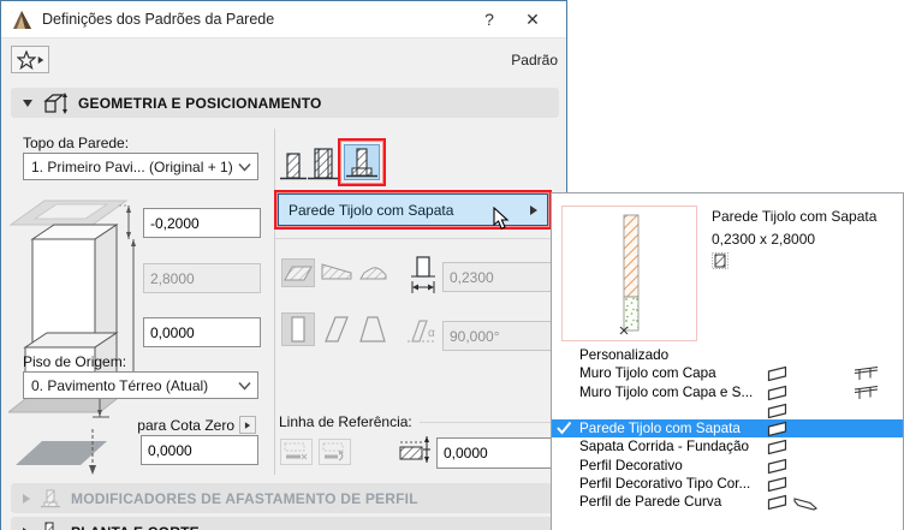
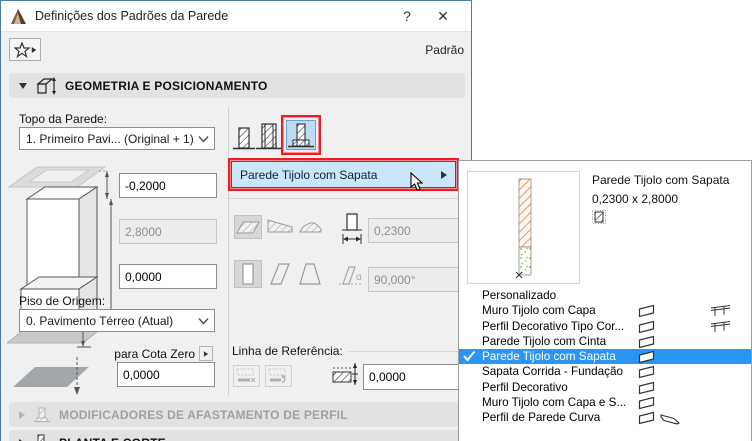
  Definições dos Padrões da Parede
  ?
  ✕
  Padrão
  GEOMETRIA E POSICIONAMENTO
  Topo da Parede:
  1. Primeiro Pavi... (Original + 1)
  -0,2000
  2,8000
  0,0000
  Piso de Origem:
  0. Pavimento Térreo (Atual)
  para Cota Zero
  0,0000
  Parede Tijolo com Sapata
  0,2300
  α
  90,000°
  Linha de Referência:
  0,0000
  MODIFICADORES DE AFASTAMENTO DE PERFIL
  Parede Tijolo com Sapata
  0,2300 x 2,8000
  Personalizado
  Muro Tijolo com Capa
- Muro Tijolo com Capa e S...
+ Perfil Decorativo Tipo Cor...
+ Parede Tijolo com Cinta
  Parede Tijolo com Sapata
  Sapata Corrida - Fundação
  Perfil Decorativo
- Perfil Decorativo Tipo Cor...
+ Muro Tijolo com Capa e S...
  Perfil de Parede Curva
